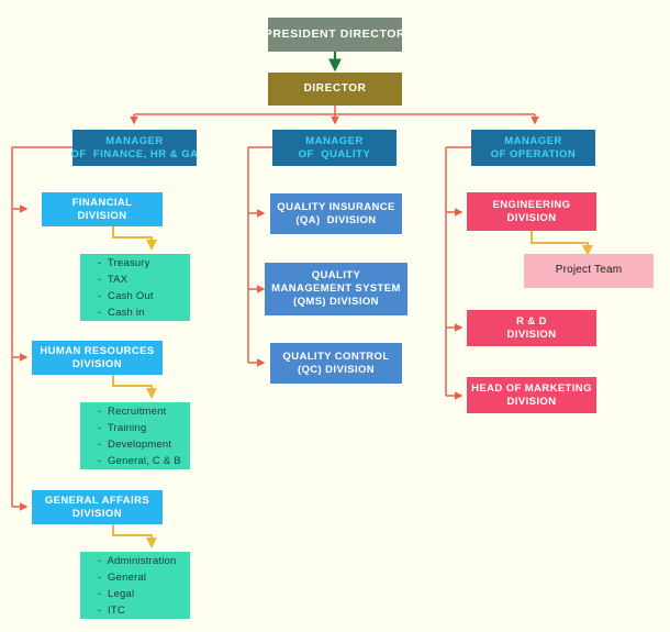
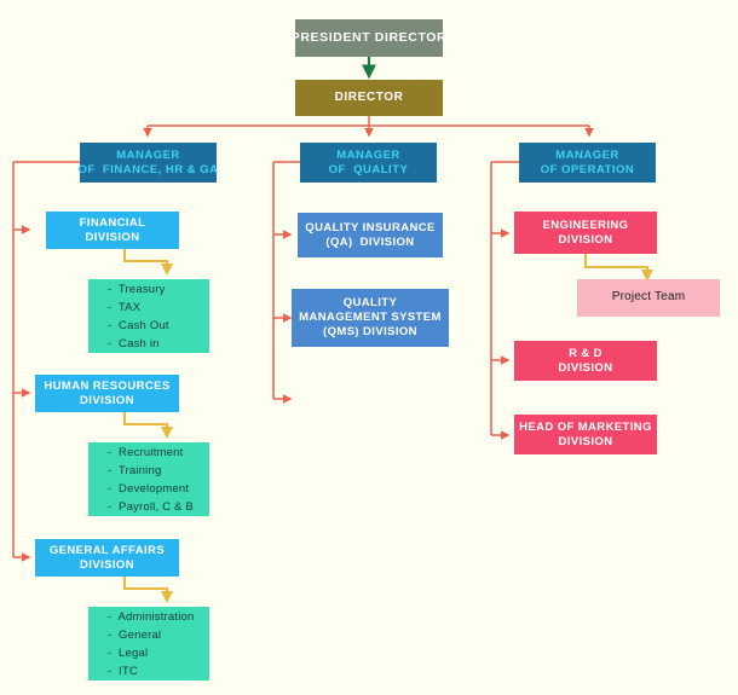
  PRESIDENT DIRECTOR
  DIRECTOR
  MANAGER
  OF FINANCE, HR & GA
  MANAGER
  OF QUALITY
  MANAGER
  OF OPERATION
  FINANCIAL
  DIVISION
  - Treasury
  - TAX
  - Cash Out
  - Cash in
  HUMAN RESOURCES
  DIVISION
  - Recruitment
  - Training
  - Development
- - General, C & B
+ - Payroll, C & B
  GENERAL AFFAIRS
  DIVISION
  - Administration
  - General
  - Legal
  - ITC
  QUALITY INSURANCE
  (QA) DIVISION
  QUALITY
  MANAGEMENT SYSTEM
  (QMS) DIVISION
- QUALITY CONTROL
- (QC) DIVISION
  ENGINEERING
  DIVISION
  Project Team
  R & D
  DIVISION
  HEAD OF MARKETING
  DIVISION
